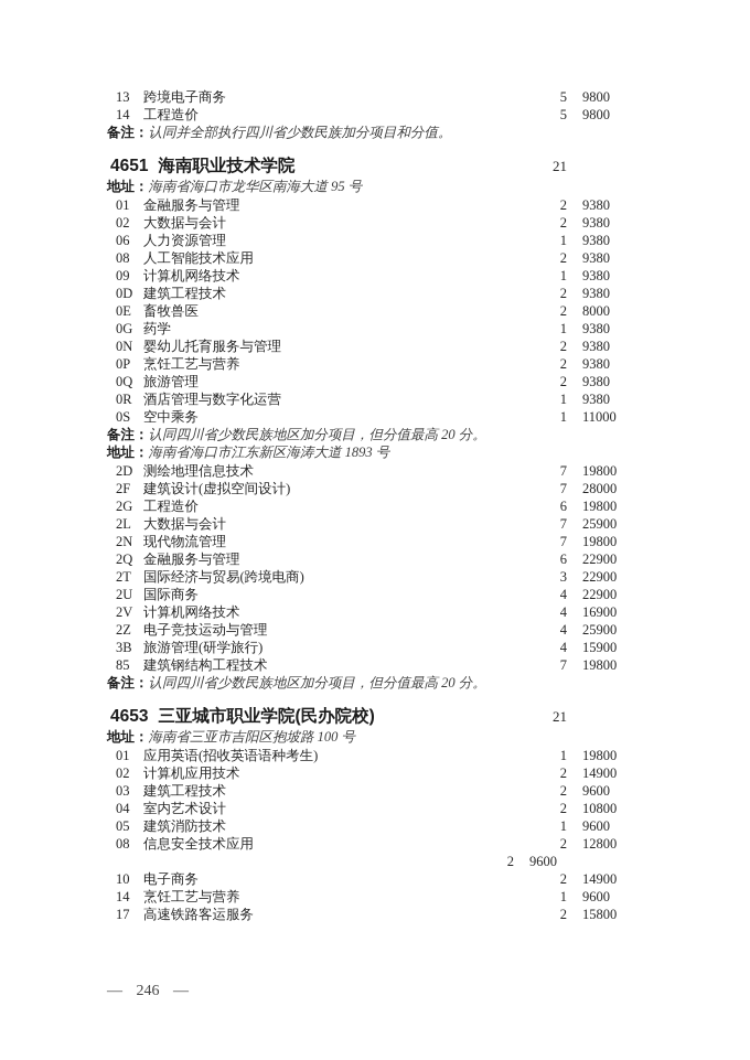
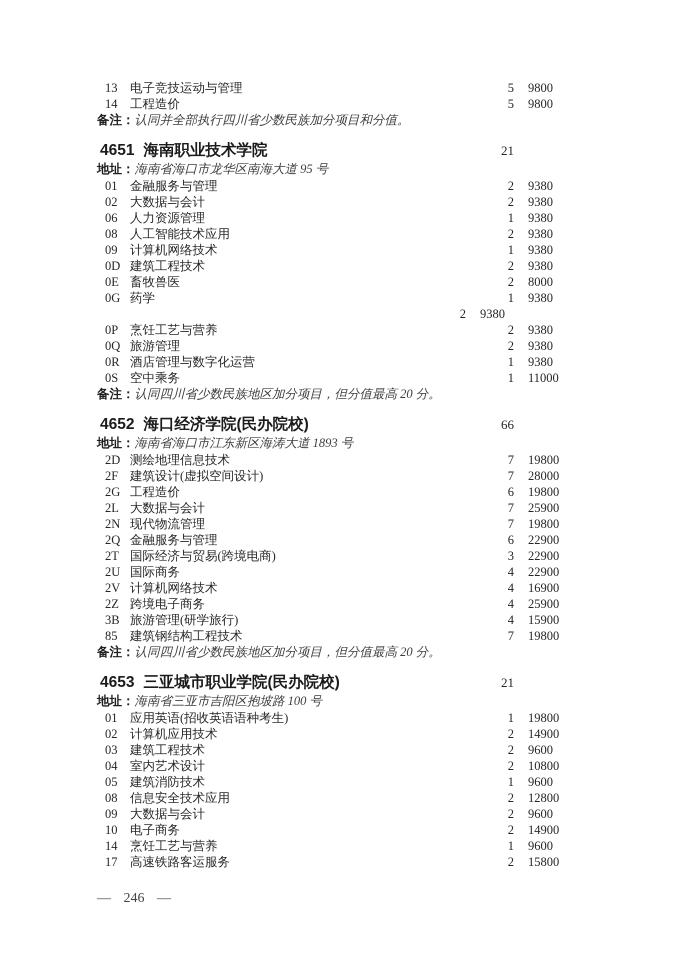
- 13 跨境电子商务
+ 13 电子竞技运动与管理
  5
  9800
  14 工程造价
  5
  9800
  备注：认同并全部执行四川省少数民族加分项目和分值。
  4651 海南职业技术学院
  21
  地址：海南省海口市龙华区南海大道 95 号
  01 金融服务与管理
  2
  9380
  02 大数据与会计
  2
  9380
  06 人力资源管理
  1
  9380
  08 人工智能技术应用
  2
  9380
  09 计算机网络技术
  1
  9380
  0D 建筑工程技术
  2
  9380
  0E 畜牧兽医
  2
  8000
  0G 药学
  1
  9380
- 0N 婴幼儿托育服务与管理
  2
  9380
  0P 烹饪工艺与营养
  2
  9380
  0Q 旅游管理
  2
  9380
  0R 酒店管理与数字化运营
  1
  9380
  0S 空中乘务
  1
  11000
  备注：认同四川省少数民族地区加分项目，但分值最高 20 分。
+ 4652 海口经济学院(民办院校)
+ 66
  地址：海南省海口市江东新区海涛大道 1893 号
  2D 测绘地理信息技术
  7
  19800
  2F 建筑设计(虚拟空间设计)
  7
  28000
  2G 工程造价
  6
  19800
  2L 大数据与会计
  7
  25900
  2N 现代物流管理
  7
  19800
  2Q 金融服务与管理
  6
  22900
  2T 国际经济与贸易(跨境电商)
  3
  22900
  2U 国际商务
  4
  22900
  2V 计算机网络技术
  4
  16900
- 2Z 电子竞技运动与管理
+ 2Z 跨境电子商务
  4
  25900
  3B 旅游管理(研学旅行)
  4
  15900
  85 建筑钢结构工程技术
  7
  19800
  备注：认同四川省少数民族地区加分项目，但分值最高 20 分。
  4653 三亚城市职业学院(民办院校)
  21
  地址：海南省三亚市吉阳区抱坡路 100 号
  01 应用英语(招收英语语种考生)
  1
  19800
  02 计算机应用技术
  2
  14900
  03 建筑工程技术
  2
  9600
  04 室内艺术设计
  2
  10800
  05 建筑消防技术
  1
  9600
  08 信息安全技术应用
  2
  12800
+ 09 大数据与会计
  2
  9600
  10 电子商务
  2
  14900
  14 烹饪工艺与营养
  1
  9600
  17 高速铁路客运服务
  2
  15800
  — 246 —
